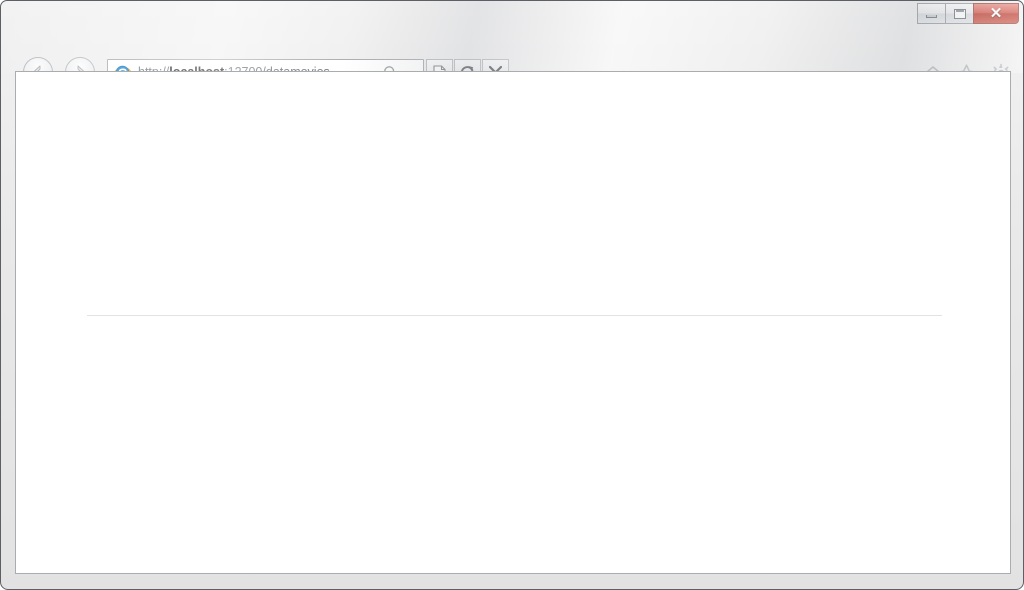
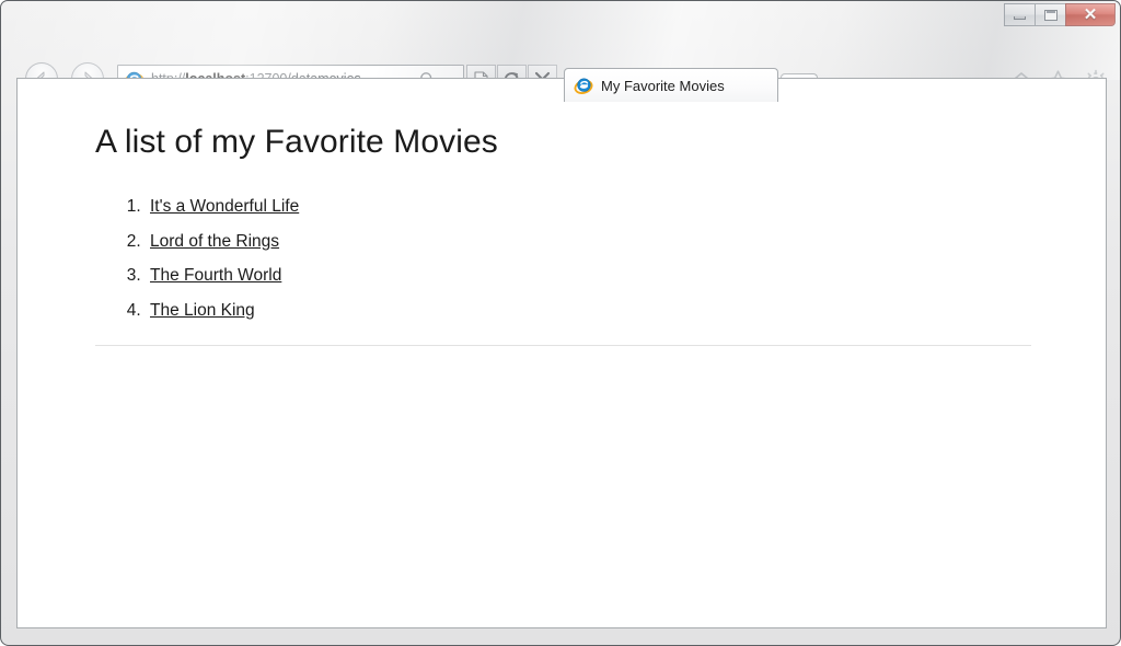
+ My Favorite Movies
+ A list of my Favorite Movies
+ It's a Wonderful Life
+ Lord of the Rings
+ The Fourth World
+ The Lion King
